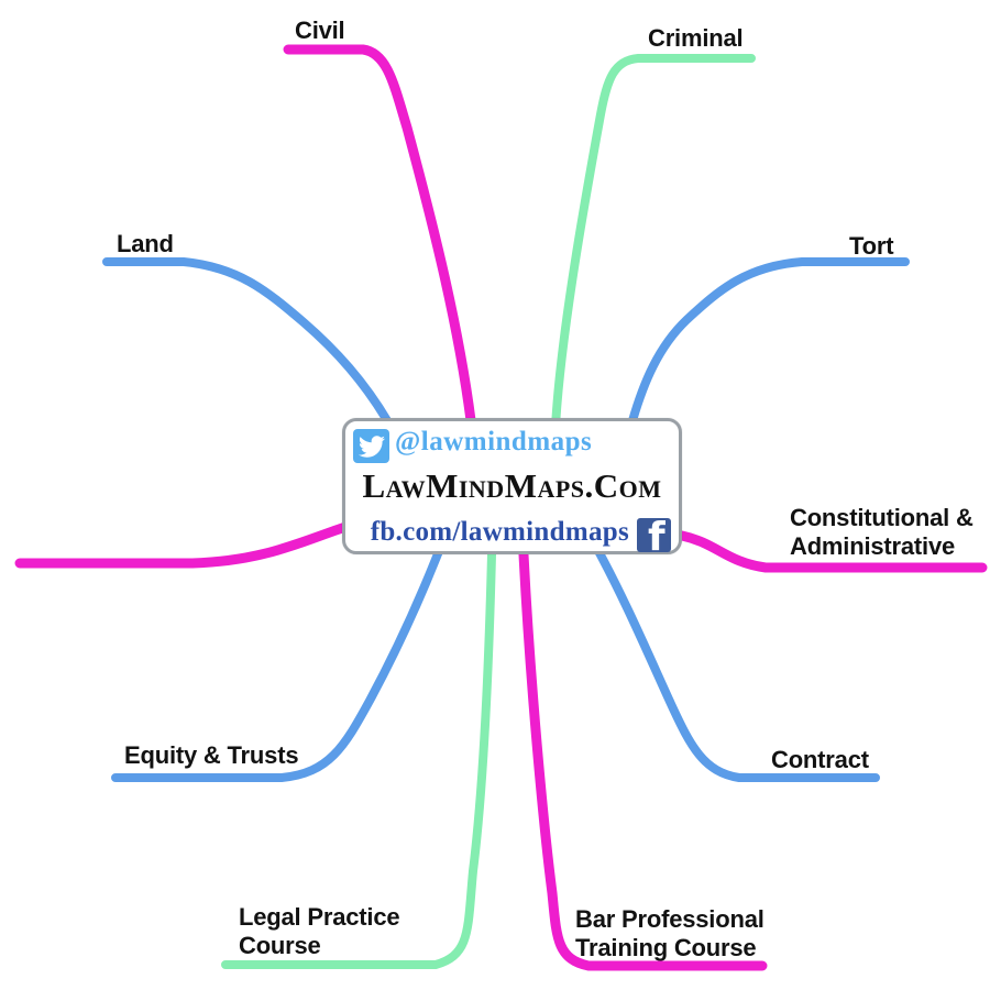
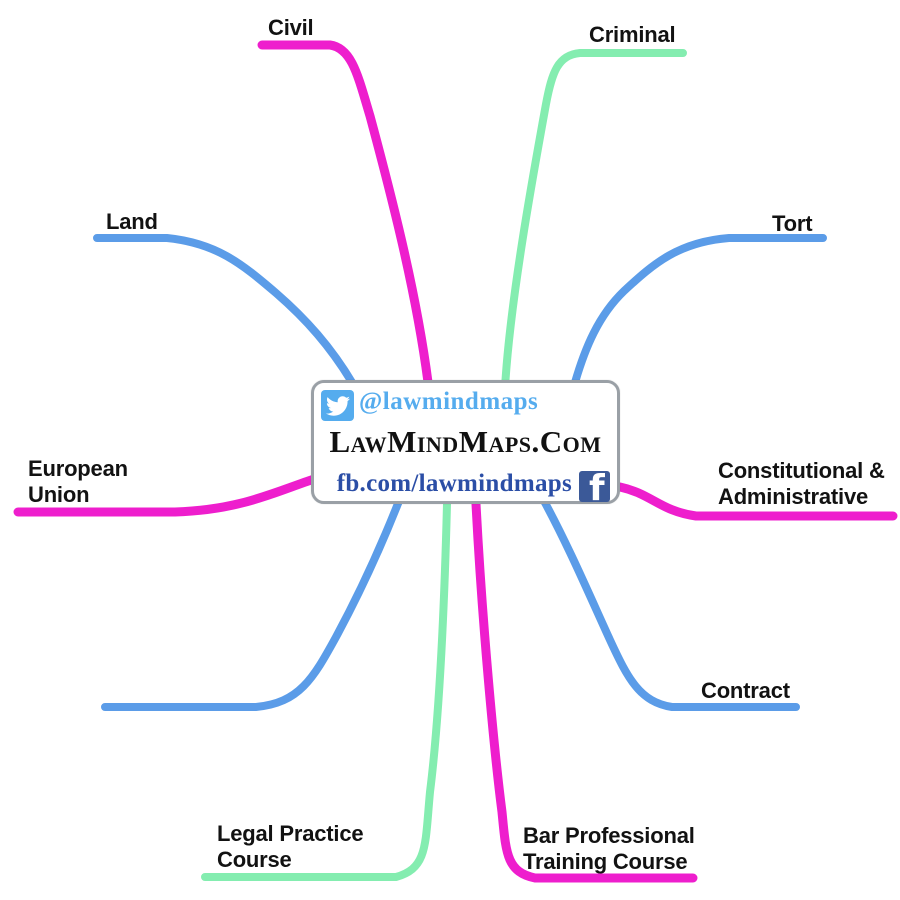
  Civil
  Criminal
  Land
  Tort
+ European
+ Union
  Constitutional &
  Administrative
- Equity & Trusts
  Contract
  Legal Practice
  Course
  Bar Professional
  Training Course
  @lawmindmaps
  LawMindMaps.Com
  fb.com/lawmindmaps
  f
